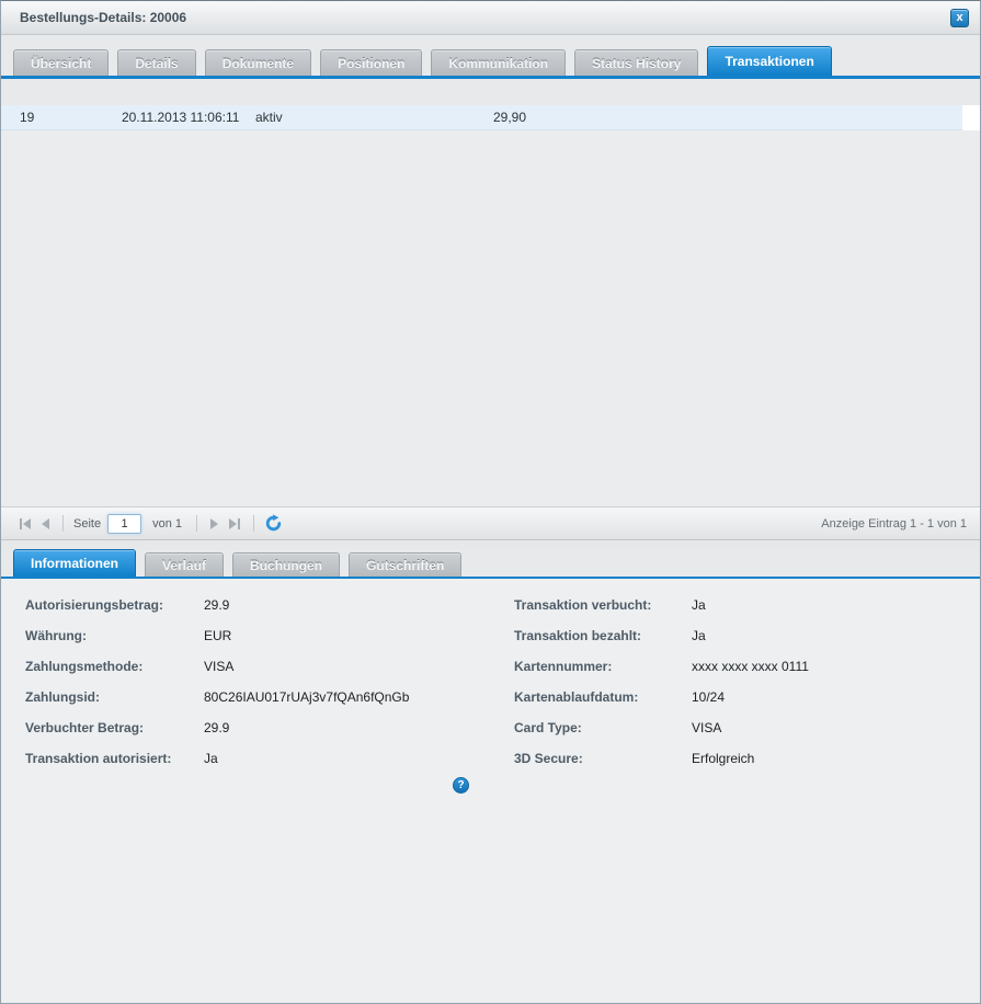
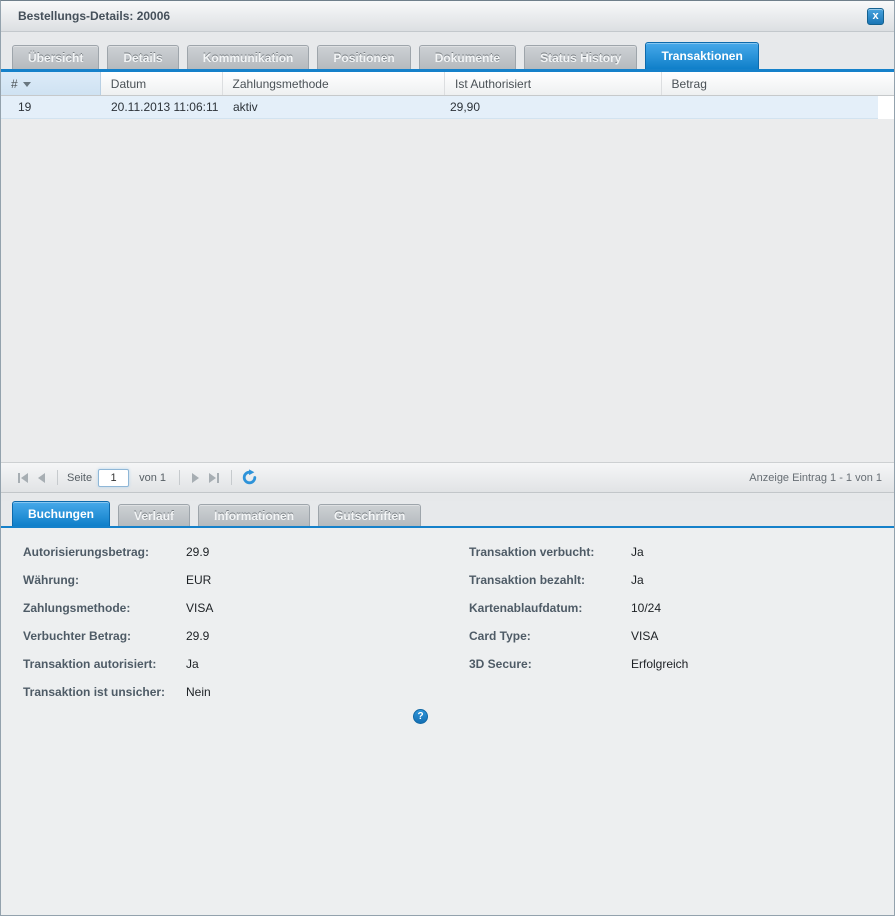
  Bestellungs-Details: 20006
  x
  Übersicht
  Details
- Dokumente
+ Kommunikation
  Positionen
- Kommunikation
+ Dokumente
  Status History
  Transaktionen
+ #
+ Datum
+ Zahlungsmethode
+ Ist Authorisiert
+ Betrag
  19
  20.11.2013 11:06:11
  aktiv
  29,90
  Seite
  1
  von 1
  Anzeige Eintrag 1 - 1 von 1
- Informationen
+ Buchungen
  Verlauf
- Buchungen
+ Informationen
  Gutschriften
  Autorisierungsbetrag:
  29.9
  Währung:
  EUR
  Zahlungsmethode:
  VISA
- Zahlungsid:
- 80C26IAU017rUAj3v7fQAn6fQnGb
  Verbuchter Betrag:
  29.9
  Transaktion autorisiert:
  Ja
+ Transaktion ist unsicher:
+ Nein
  Transaktion verbucht:
  Ja
  Transaktion bezahlt:
  Ja
- Kartennummer:
- xxxx xxxx xxxx 0111
  Kartenablaufdatum:
  10/24
  Card Type:
  VISA
  3D Secure:
  Erfolgreich
  ?
